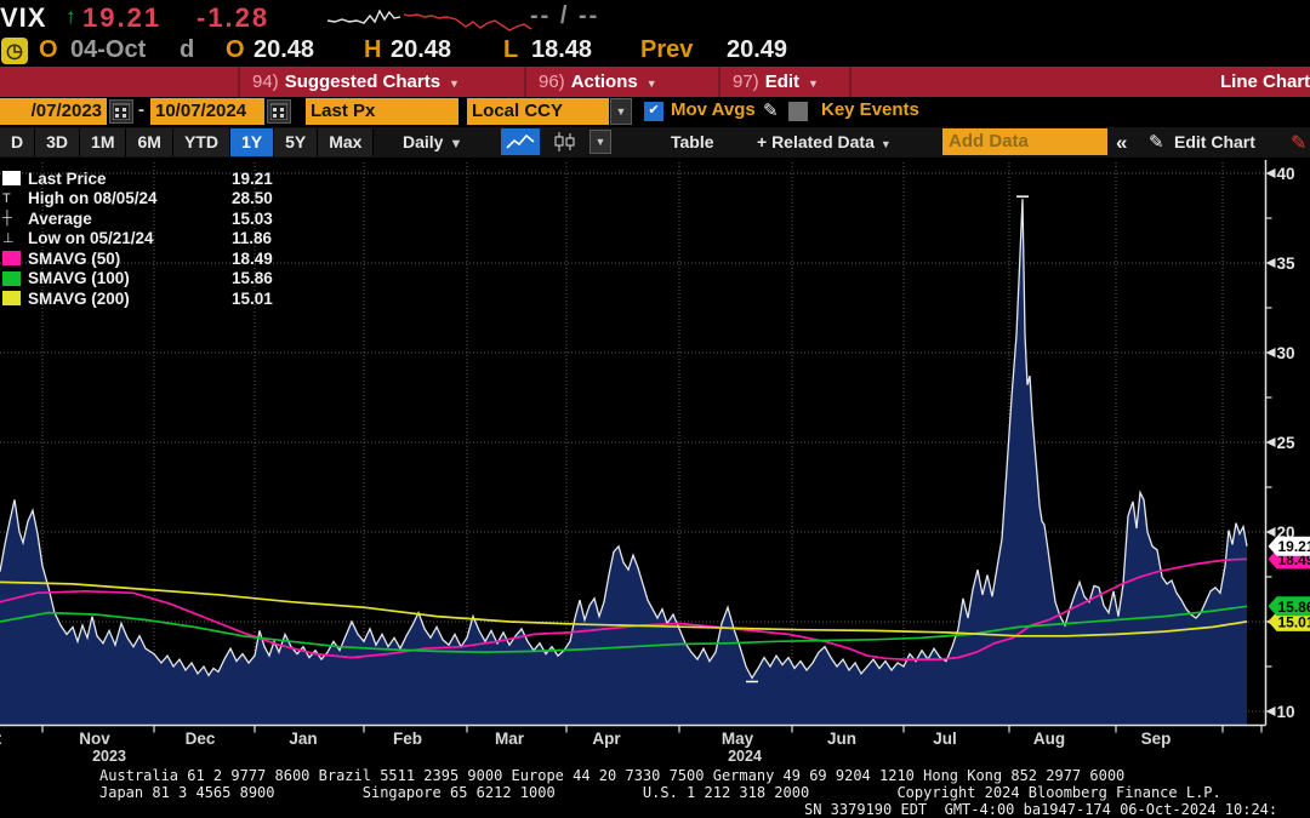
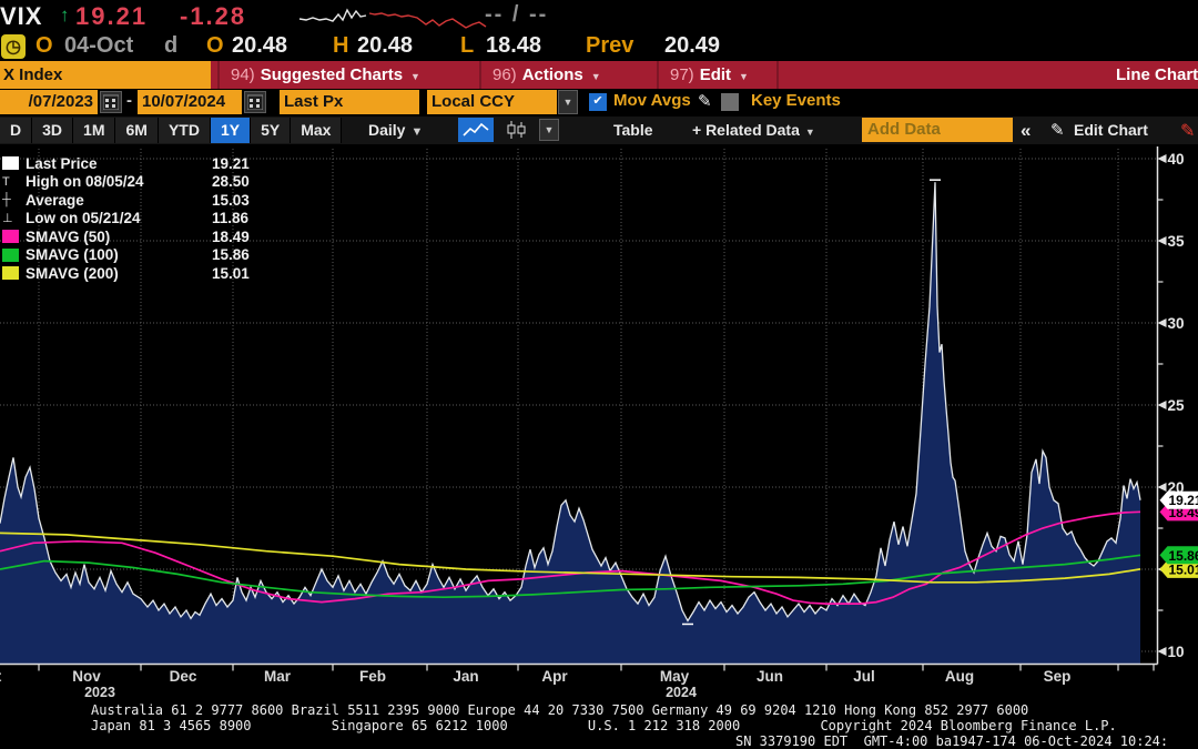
  VIX
  ↑
  19.21
  -1.28
  -- / --
  ◷
  O
  04-Oct
  d
  O
  20.48
  H
  20.48
  L
  18.48
  Prev
  20.49
+ X Index
  94) Suggested Charts ▼
  96) Actions ▼
  97) Edit ▼
  Line Chart
  /07/2023
  -
  10/07/2024
  Last Px
  Local CCY
  ▼
  ✔
  Mov Avgs
  ✎
  Key Events
  D
  3D
  1M
  6M
  YTD
  1Y
  5Y
  Max
  Daily ▼
  ▼
  Table
  + Related Data ▼
  Add Data
  «
  ✎
  Edit Chart
  ✎
  40
  35
  30
  25
  20
  10
  Nov
  Dec
- Jan
+ Mar
  Feb
- Mar
+ Jan
  Apr
  May
  Jun
  Jul
  Aug
  Sep
  2023
  2024
  18.4
  15.0
  19.2
  15.8
  Last Price
  19.21
  T
  High on 08/05/24
  28.50
  ┼
  Average
  15.03
  ⊥
  Low on 05/21/24
  11.86
  SMAVG (50)
  18.49
  SMAVG (100)
  15.86
  SMAVG (200)
  15.01
  Australia 61 2 9777 8600 Brazil 5511 2395 9000 Europe 44 20 7330 7500 Germany 49 69 9204 1210 Hong Kong 852 2977 6000
  Japan 81 3 4565 8900 Singapore 65 6212 1000 U.S. 1 212 318 2000 Copyright 2024 Bloomberg Finance L.P.
  SN 3379190 EDT GMT-4:00 ba1947-174 06-Oct-2024 10:24:
